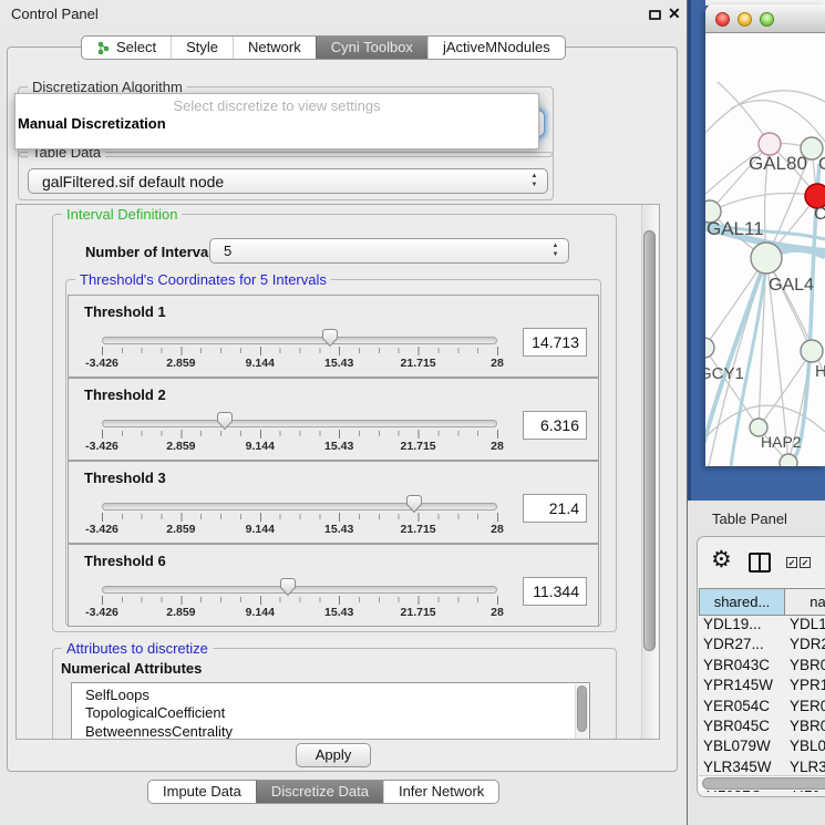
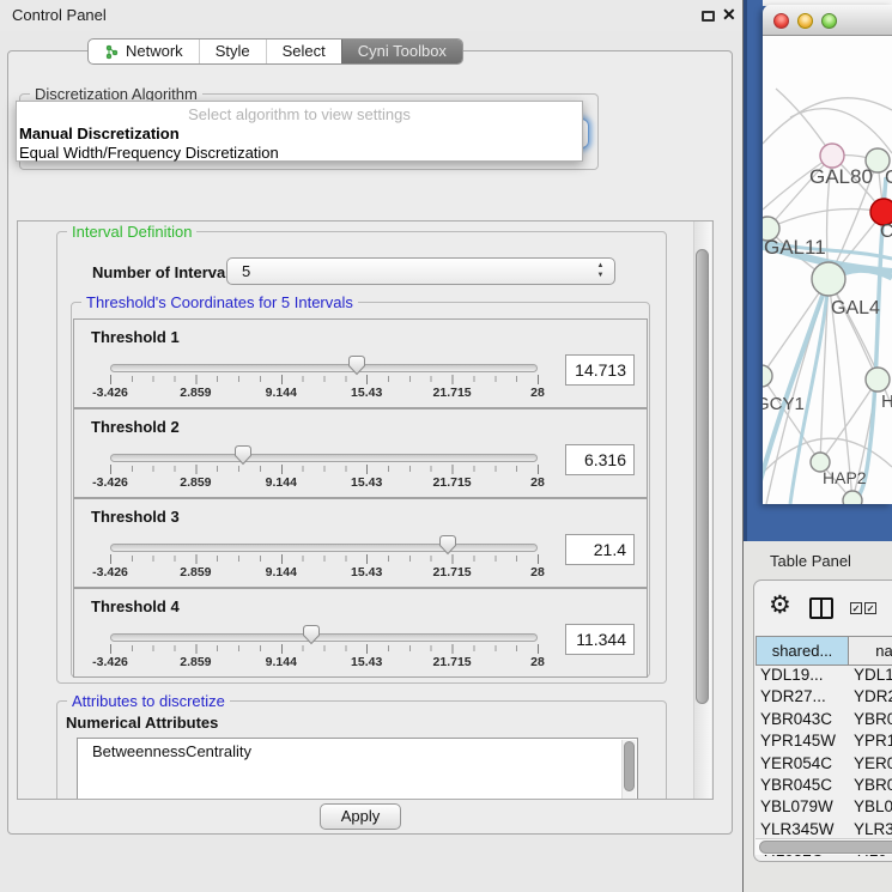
  Control Panel
  ✕
- Select
+ Network
  Style
- Network
+ Select
  Cyni Toolbox
- jActiveMNodules
  Discretization Algorithm
- Table Data
- galFiltered.sif default node
- Select discretize to view settings
+ Select algorithm to view settings
  Manual Discretization
+ Equal Width/Frequency Discretization
  Interval Definition
  Number of Interva
  5
  Threshold's Coordinates for 5 Intervals
  Threshold 1
  -3.426
  2.859
  9.144
  15.43
  21.715
  28
  14.713
  Threshold 2
  -3.426
  2.859
  9.144
  15.43
  21.715
  28
  6.316
  Threshold 3
  -3.426
  2.859
  9.144
  15.43
  21.715
  28
  21.4
- Threshold 6
+ Threshold 4
  -3.426
  2.859
  9.144
  15.43
  21.715
  28
  11.344
  Attributes to discretize
  Numerical Attributes
- SelfLoops
- TopologicalCoefficient
  BetweennessCentrality
  Apply
- Impute Data
- Discretize Data
- Infer Network
  GAL80
  GAL11
  GAL4
  GCY1
  HAP2
  Table Panel
  ⚙
  ✓
  ✓
  shared...
  na
  YDL19...
  YDL1
  YDR27...
  YDR
  YBR043C
  YBR
  YPR145W
  YPR
  YER054C
  YER
  YBR045C
  YBR
  YBL079W
  YBL0
  YLR345W
  YLR3
